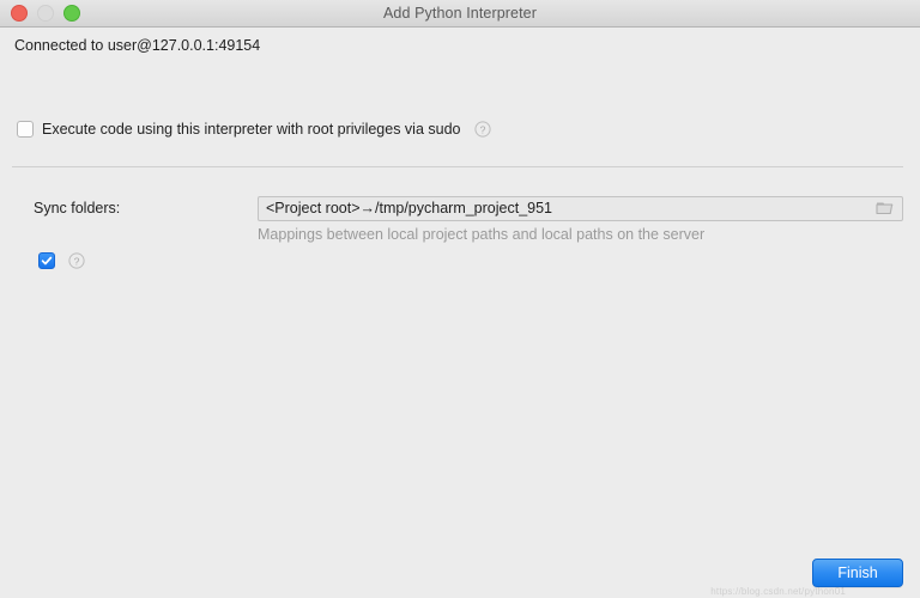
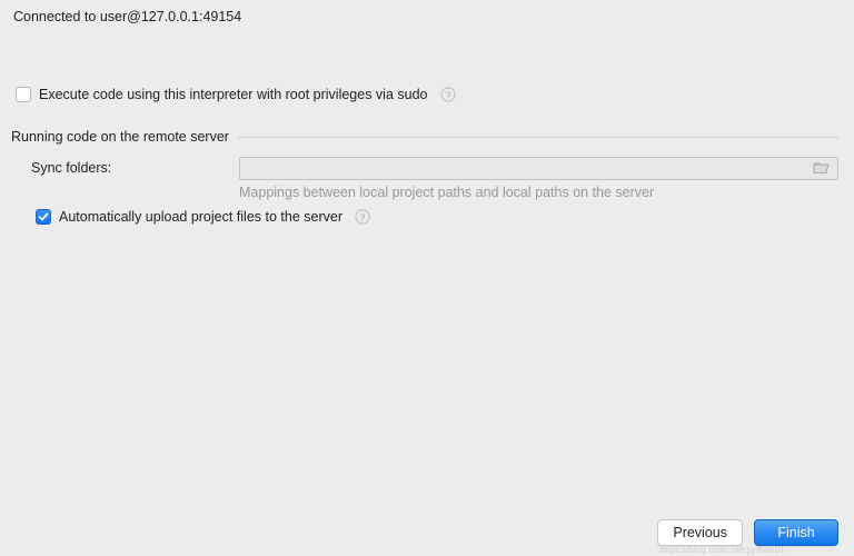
- Add Python Interpreter
  Connected to user@127.0.0.1:49154
  Execute code using this interpreter with root privileges via sudo
  ?
+ Running code on the remote server
  Sync folders:
- <Project root>→/tmp/pycharm_project_951
  Mappings between local project paths and local paths on the server
+ Automatically upload project files to the server
  ?
  https://blog.csdn.net/python01
+ Previous
  Finish
